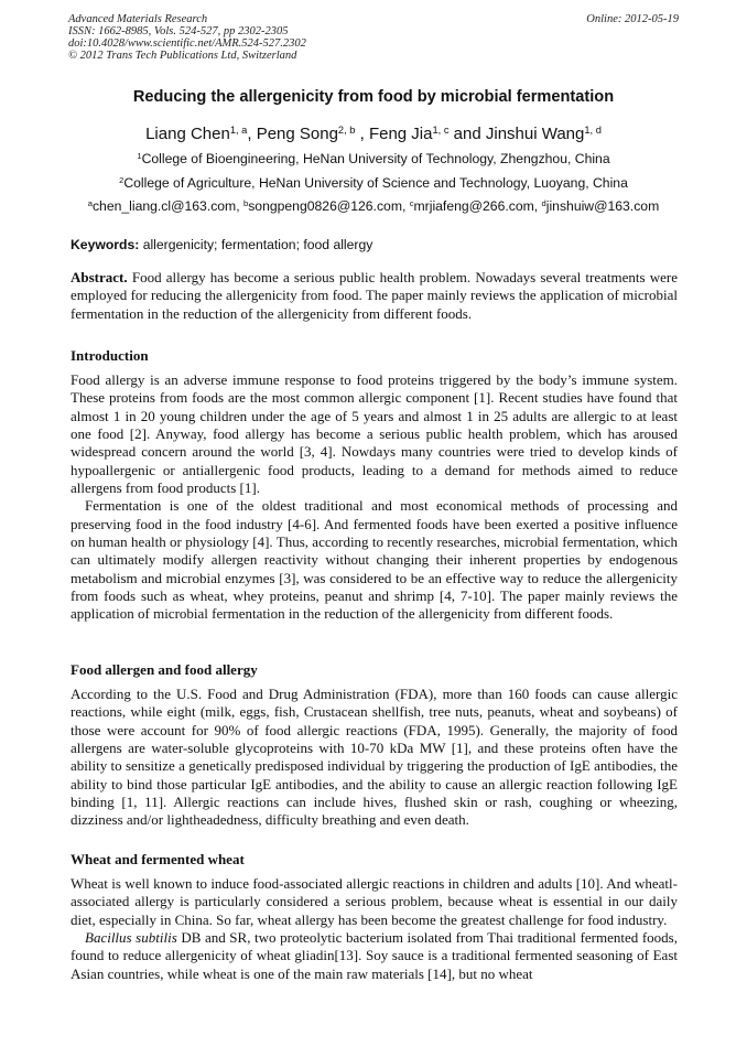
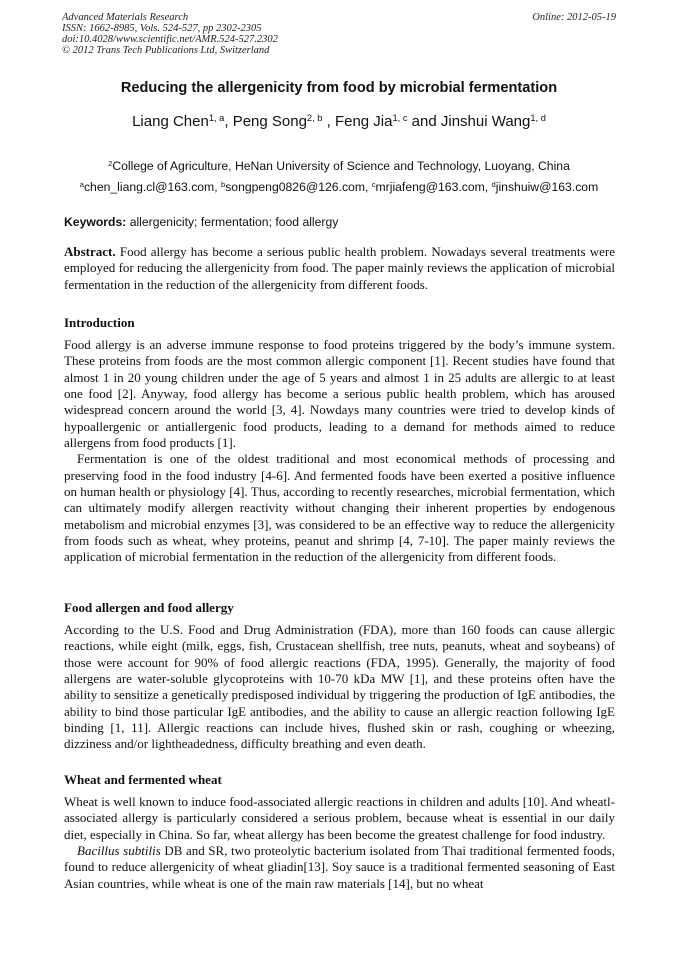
  Advanced Materials Research
  ISSN: 1662-8985, Vols. 524-527, pp 2302-2305
  doi:10.4028/www.scientific.net/AMR.524-527.2302
  © 2012 Trans Tech Publications Ltd, Switzerland
  Online: 2012-05-19
  Reducing the allergenicity from food by microbial fermentation
  Liang Chen1, a, Peng Song2, b , Feng Jia1, c and Jinshui Wang1, d
- 1College of Bioengineering, HeNan University of Technology, Zhengzhou, China
  2College of Agriculture, HeNan University of Science and Technology, Luoyang, China
- achen_liang.cl@163.com, bsongpeng0826@126.com, cmrjiafeng@266.com, djinshuiw@163.com
+ achen_liang.cl@163.com, bsongpeng0826@126.com, cmrjiafeng@163.com, djinshuiw@163.com
  Keywords: allergenicity; fermentation; food allergy
  Abstract. Food allergy has become a serious public health problem. Nowadays several treatments were employed for reducing the allergenicity from food. The paper mainly reviews the application of microbial fermentation in the reduction of the allergenicity from different foods.
  Introduction
  Food allergy is an adverse immune response to food proteins triggered by the body’s immune system. These proteins from foods are the most common allergic component [1]. Recent studies have found that almost 1 in 20 young children under the age of 5 years and almost 1 in 25 adults are allergic to at least one food [2]. Anyway, food allergy has become a serious public health problem, which has aroused widespread concern around the world [3, 4]. Nowdays many countries were tried to develop kinds of hypoallergenic or antiallergenic food products, leading to a demand for methods aimed to reduce allergens from food products [1].
  Fermentation is one of the oldest traditional and most economical methods of processing and preserving food in the food industry [4-6]. And fermented foods have been exerted a positive influence on human health or physiology [4]. Thus, according to recently researches, microbial fermentation, which can ultimately modify allergen reactivity without changing their inherent properties by endogenous metabolism and microbial enzymes [3], was considered to be an effective way to reduce the allergenicity from foods such as wheat, whey proteins, peanut and shrimp [4, 7-10]. The paper mainly reviews the application of microbial fermentation in the reduction of the allergenicity from different foods.
  Food allergen and food allergy
  According to the U.S. Food and Drug Administration (FDA), more than 160 foods can cause allergic reactions, while eight (milk, eggs, fish, Crustacean shellfish, tree nuts, peanuts, wheat and soybeans) of those were account for 90% of food allergic reactions (FDA, 1995). Generally, the majority of food allergens are water-soluble glycoproteins with 10-70 kDa MW [1], and these proteins often have the ability to sensitize a genetically predisposed individual by triggering the production of IgE antibodies, the ability to bind those particular IgE antibodies, and the ability to cause an allergic reaction following IgE binding [1, 11]. Allergic reactions can include hives, flushed skin or rash, coughing or wheezing, dizziness and/or lightheadedness, difficulty breathing and even death.
  Wheat and fermented wheat
  Wheat is well known to induce food-associated allergic reactions in children and adults [10]. And wheatl-associated allergy is particularly considered a serious problem, because wheat is essential in our daily diet, especially in China. So far, wheat allergy has been become the greatest challenge for food industry.
  Bacillus subtilis DB and SR, two proteolytic bacterium isolated from Thai traditional fermented foods, found to reduce allergenicity of wheat gliadin[13]. Soy sauce is a traditional fermented seasoning of East Asian countries, while wheat is one of the main raw materials [14], but no wheat
